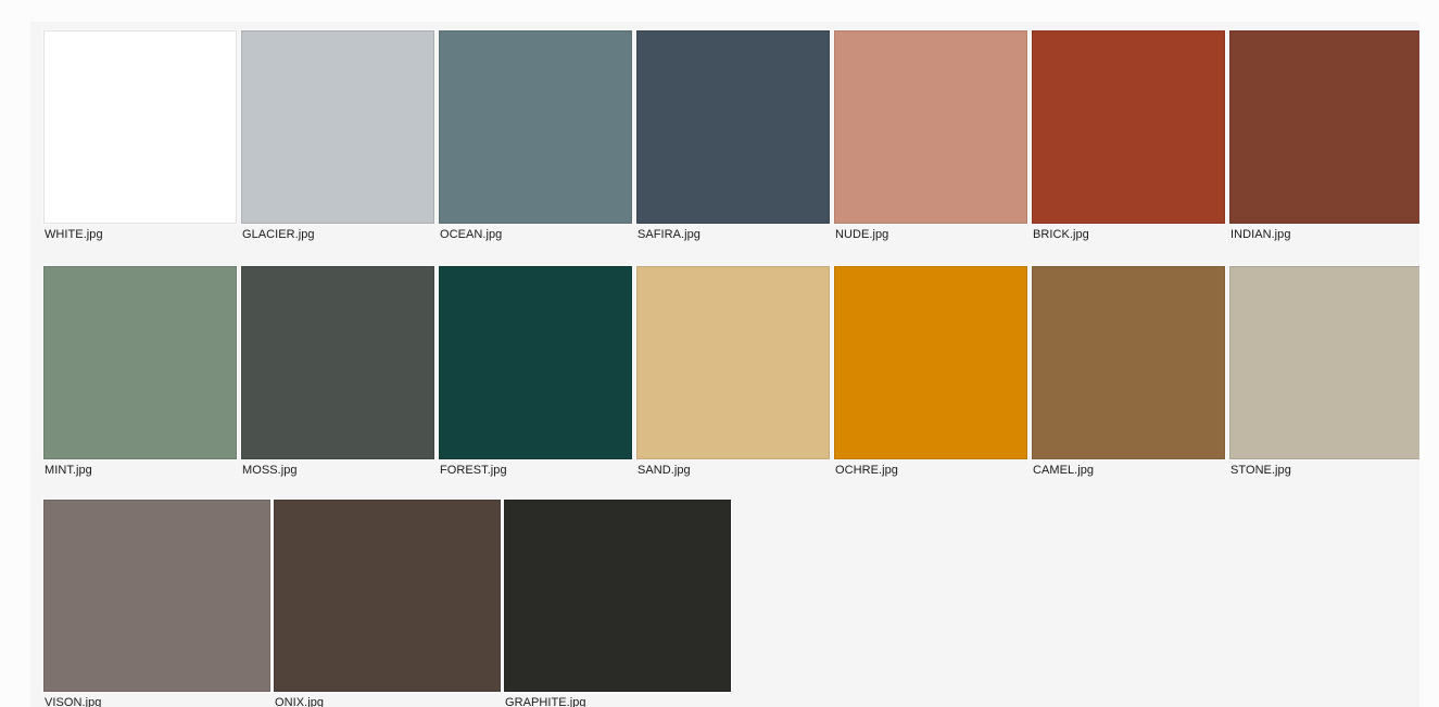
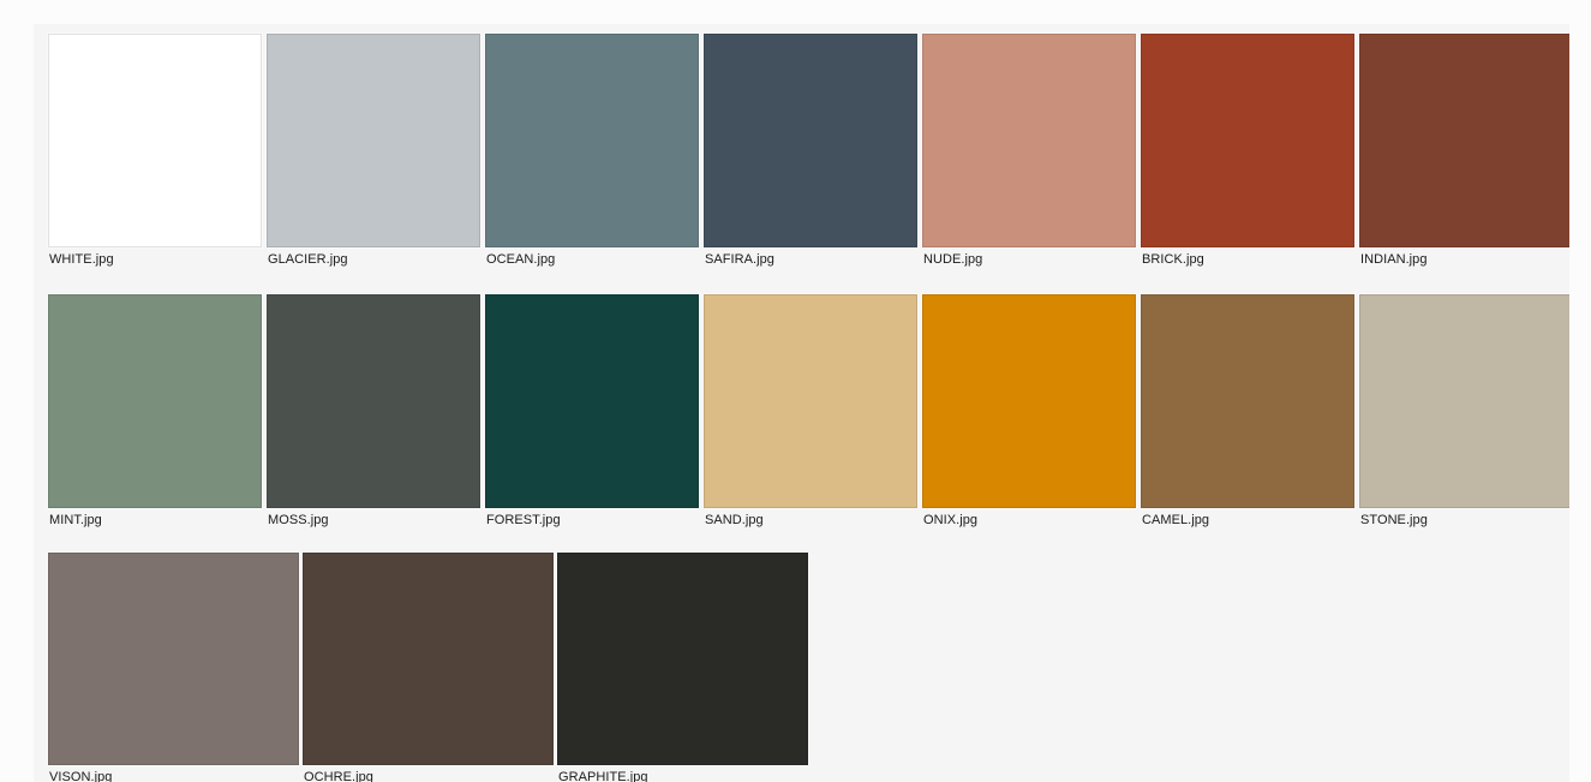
  WHITE.jpg
  GLACIER.jpg
  OCEAN.jpg
  SAFIRA.jpg
  NUDE.jpg
  BRICK.jpg
  INDIAN.jpg
  MINT.jpg
  MOSS.jpg
  FOREST.jpg
  SAND.jpg
- OCHRE.jpg
+ ONIX.jpg
  CAMEL.jpg
  STONE.jpg
  VISON.jpg
- ONIX.jpg
+ OCHRE.jpg
  GRAPHITE.jpg
